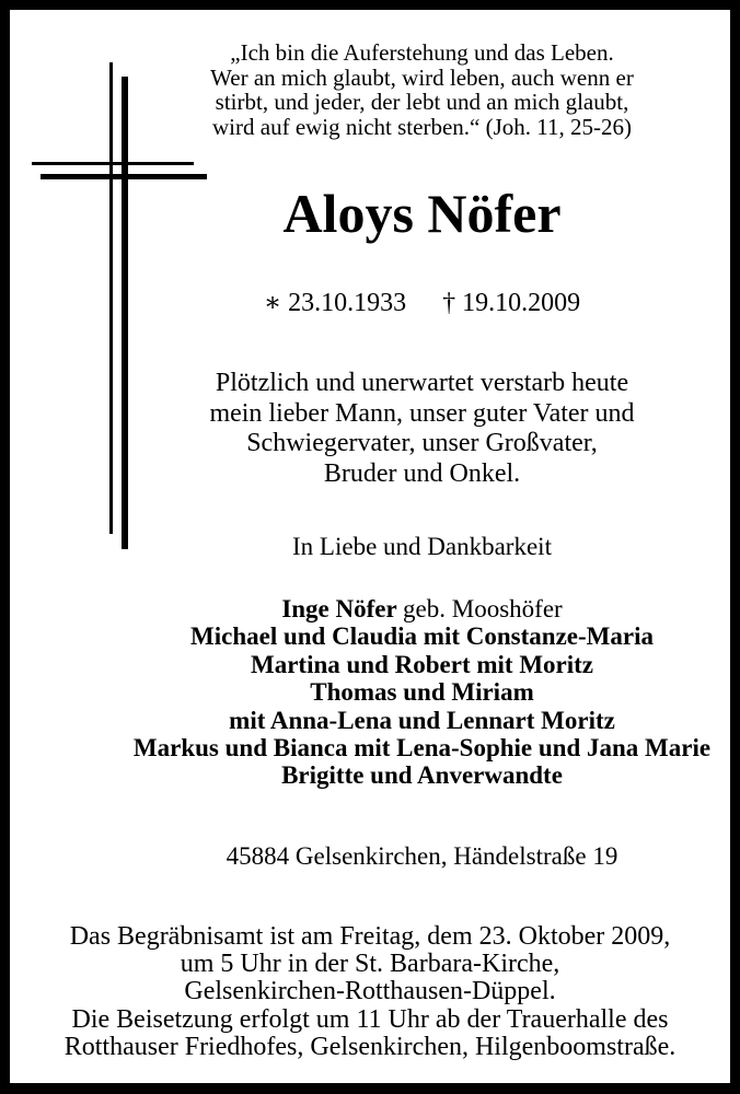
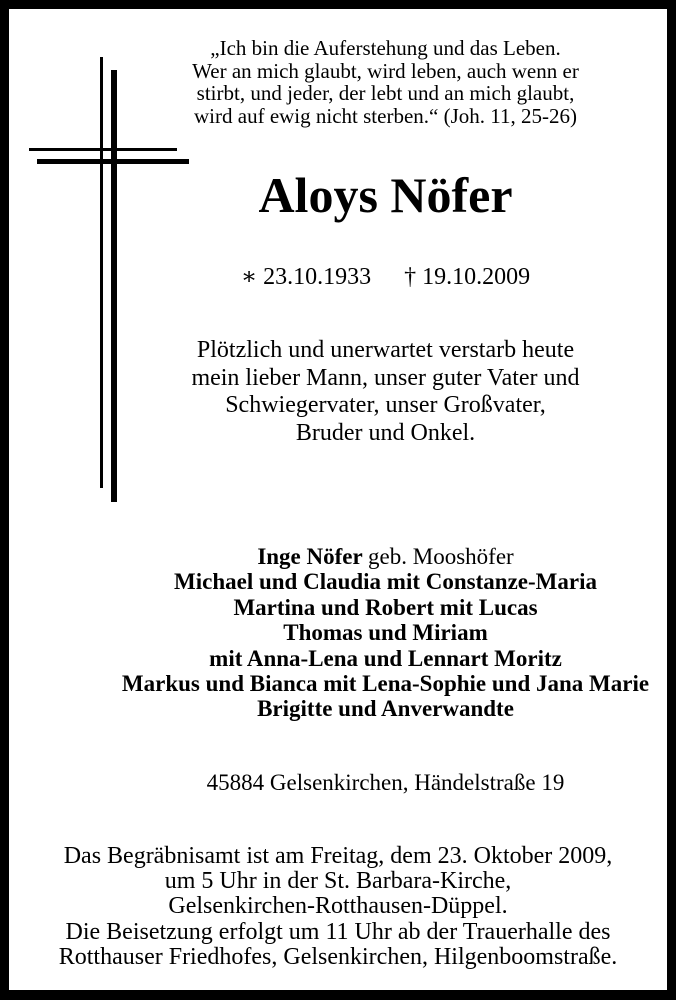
  „Ich bin die Auferstehung und das Leben.
  Wer an mich glaubt, wird leben, auch wenn er
  stirbt, und jeder, der lebt und an mich glaubt,
  wird auf ewig nicht sterben.“ (Joh. 11, 25-26)
  Aloys Nöfer
  ∗ 23.10.1933 † 19.10.2009
  Plötzlich und unerwartet verstarb heute
  mein lieber Mann, unser guter Vater und
  Schwiegervater, unser Großvater,
  Bruder und Onkel.
- In Liebe und Dankbarkeit
  Inge Nöfer geb. Mooshöfer
  Michael und Claudia mit Constanze-Maria
- Martina und Robert mit Moritz
+ Martina und Robert mit Lucas
  Thomas und Miriam
  mit Anna-Lena und Lennart Moritz
  Markus und Bianca mit Lena-Sophie und Jana Marie
  Brigitte und Anverwandte
  45884 Gelsenkirchen, Händelstraße 19
  Das Begräbnisamt ist am Freitag, dem 23. Oktober 2009,
  um 5 Uhr in der St. Barbara-Kirche,
  Gelsenkirchen-Rotthausen-Düppel.
  Die Beisetzung erfolgt um 11 Uhr ab der Trauerhalle des
  Rotthauser Friedhofes, Gelsenkirchen, Hilgenboomstraße.
